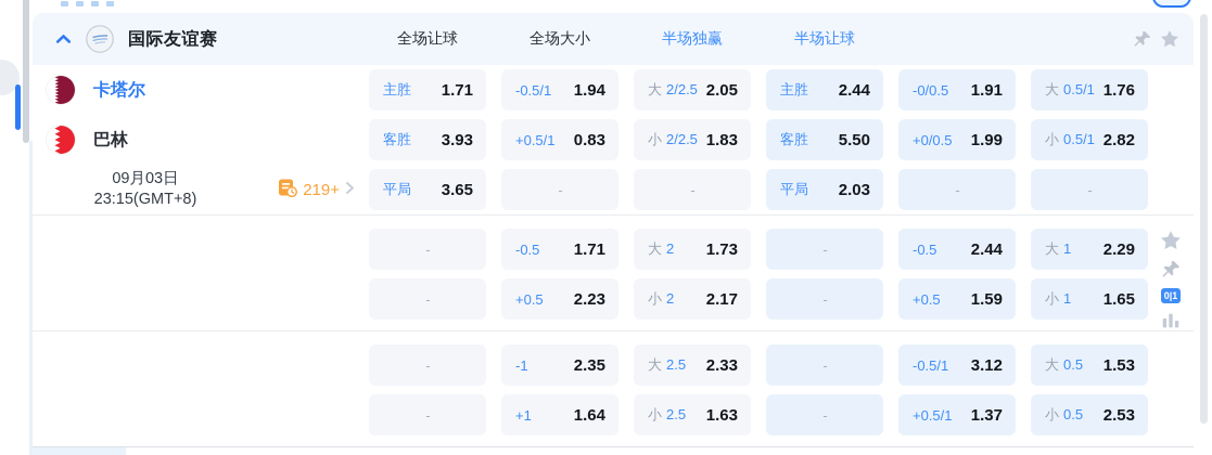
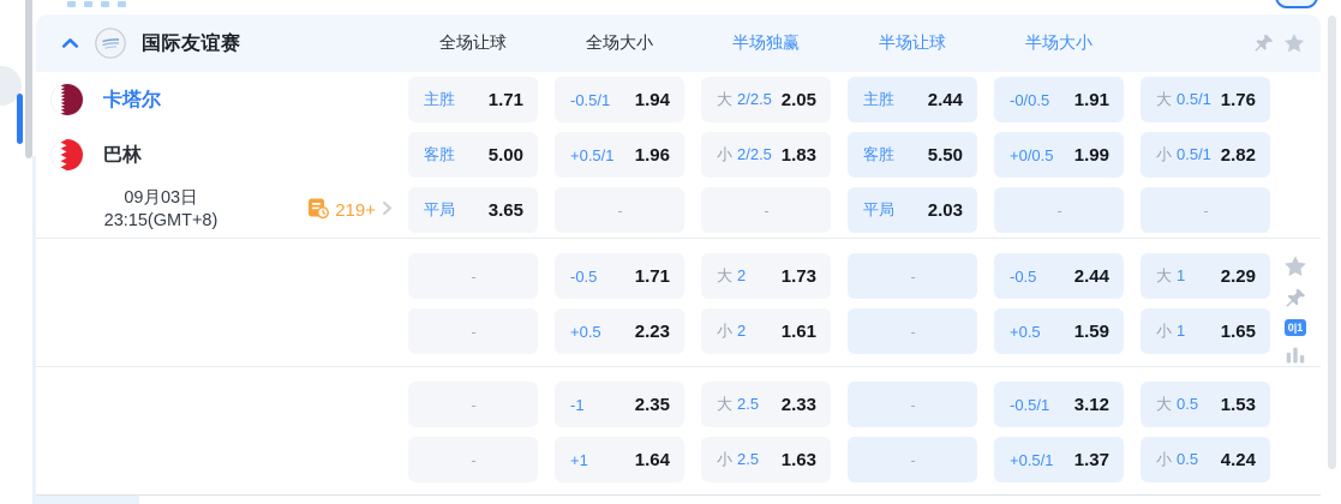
  国际友谊赛
  全场让球
  全场大小
  半场独赢
  半场让球
+ 半场大小
  卡塔尔
  主胜
  1.71
  -0.5/1
  1.94
  大
  2/2.5
  2.05
  主胜
  2.44
  -0/0.5
  1.91
  大
  0.5/1
  1.76
  巴林
  客胜
- 3.93
+ 5.00
  +0.5/1
- 0.83
+ 1.96
  小
  2/2.5
  1.83
  客胜
  5.50
  +0/0.5
  1.99
  小
  0.5/1
  2.82
  09月03日
  23:15(GMT+8)
  219+
  平局
  3.65
  -
  -
  平局
  2.03
  -
  -
  -
  -0.5
  1.71
  大
  2
  1.73
  -
  -0.5
  2.44
  大
  1
  2.29
  -
  +0.5
  2.23
  小
  2
- 2.17
+ 1.61
  -
  +0.5
  1.59
  小
  1
  1.65
  -
  -1
  2.35
  大
  2.5
  2.33
  -
  -0.5/1
  3.12
  大
  0.5
  1.53
  -
  +1
  1.64
  小
  2.5
  1.63
  -
  +0.5/1
  1.37
  小
  0.5
- 2.53
+ 4.24
  0|1
